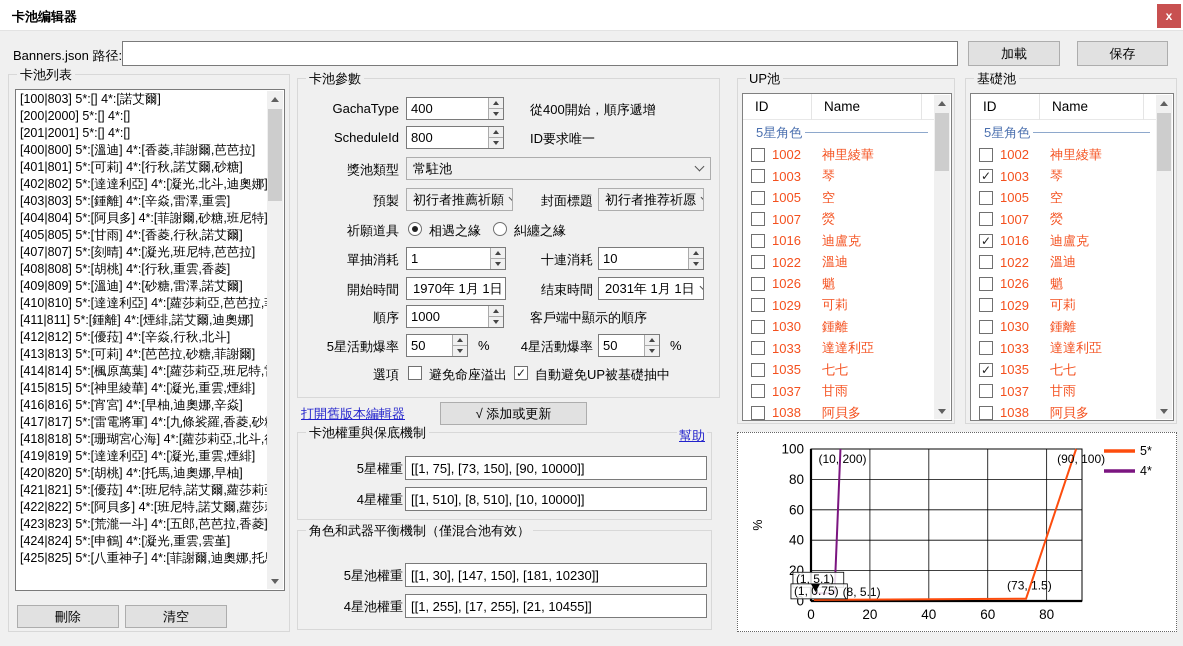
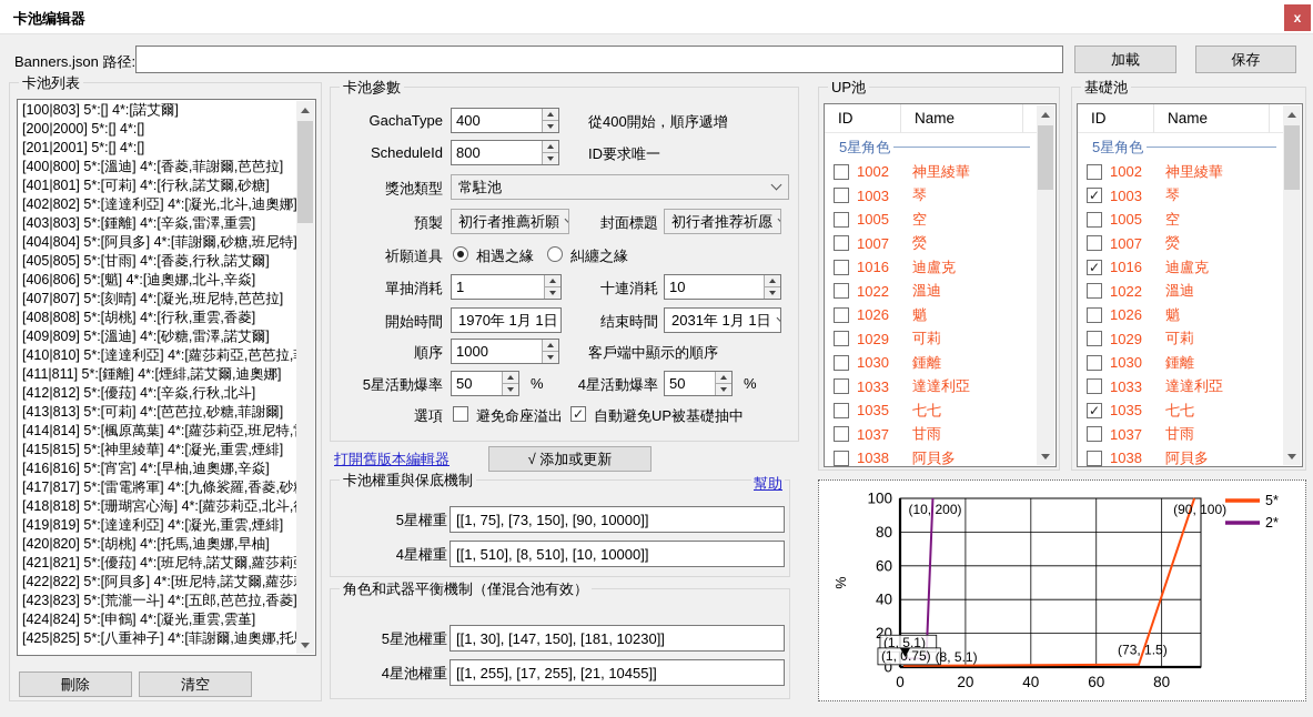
  卡池编辑器
  x
  Banners.json 路径:
  加載
  保存
  卡池列表
  [100|803] 5*:[] 4*:[諾艾爾]
  [200|2000] 5*:[] 4*:[]
  [201|2001] 5*:[] 4*:[]
  [400|800] 5*:[溫迪] 4*:[香菱,菲謝爾,芭芭拉]
  [401|801] 5*:[可莉] 4*:[行秋,諾艾爾,砂糖]
  [402|802] 5*:[達達利亞] 4*:[凝光,北斗,迪奧娜
  [403|803] 5*:[鍾離] 4*:[辛焱,雷澤,重雲]
  [404|804] 5*:[阿貝多] 4*:[菲謝爾,砂糖,班尼特
  [405|805] 5*:[甘雨] 4*:[香菱,行秋,諾艾爾]
+ [406|806] 5*:[魈] 4*:[迪奧娜,北斗,辛焱]
  [407|807] 5*:[刻晴] 4*:[凝光,班尼特,芭芭拉]
  [408|808] 5*:[胡桃] 4*:[行秋,重雲,香菱]
  [409|809] 5*:[溫迪] 4*:[砂糖,雷澤,諾艾爾]
  [410|810] 5*:[達達利亞] 4*:[蘿莎莉亞,芭芭拉,
  [411|811] 5*:[鍾離] 4*:[煙緋,諾艾爾,迪奧娜]
  [412|812] 5*:[優菈] 4*:[辛焱,行秋,北斗]
  [413|813] 5*:[可莉] 4*:[芭芭拉,砂糖,菲謝爾]
  [414|814] 5*:[楓原萬葉] 4*:[蘿莎莉亞,班尼特,
  [415|815] 5*:[神里綾華] 4*:[凝光,重雲,煙緋]
  [416|816] 5*:[宵宮] 4*:[早柚,迪奧娜,辛焱]
  [417|817] 5*:[雷電將軍] 4*:[九條裟羅,香菱,砂
  [418|818] 5*:[珊瑚宮心海] 4*:[蘿莎莉亞,北斗,
  [419|819] 5*:[達達利亞] 4*:[凝光,重雲,煙緋]
  [420|820] 5*:[胡桃] 4*:[托馬,迪奧娜,早柚]
  [421|821] 5*:[優菈] 4*:[班尼特,諾艾爾,蘿莎莉
  [422|822] 5*:[阿貝多] 4*:[班尼特,諾艾爾,蘿莎
  [423|823] 5*:[荒瀧一斗] 4*:[五郎,芭芭拉,香菱
  [424|824] 5*:[申鶴] 4*:[凝光,重雲,雲堇]
  [425|825] 5*:[八重神子] 4*:[菲謝爾,迪奧娜,托
  刪除
  清空
  卡池參數
  GachaType
  400
  從400開始，順序遞增
  ScheduleId
  800
  ID要求唯一
  獎池類型
  常駐池
  預製
  初行者推薦祈願
  封面標題
  初行者推荐祈愿
  祈願道具
  相遇之緣
  糾纏之緣
  單抽消耗
  1
  十連消耗
  10
  開始時間
  1970年 1月 1日
  结束時間
  2031年 1月 1日
  順序
  1000
  客戶端中顯示的順序
  5星活動爆率
  50
  %
  4星活動爆率
  50
  %
  選項
  避免命座溢出
  自動避免UP被基礎抽中
  打開舊版本編輯器
  √ 添加或更新
  卡池權重與保底機制
  幫助
  5星權重
  [[1, 75], [73, 150], [90, 10000]]
  4星權重
  [[1, 510], [8, 510], [10, 10000]]
  角色和武器平衡機制（僅混合池有效）
  5星池權重
  [[1, 30], [147, 150], [181, 10230]]
  4星池權重
  [[1, 255], [17, 255], [21, 10455]]
  UP池
  ID
  Name
  5星角色
  1002
  神里綾華
  1003
  琴
  1005
  空
  1007
  熒
  1016
  迪盧克
  1022
  溫迪
  1026
  魈
  1029
  可莉
  1030
  鍾離
  1033
  達達利亞
  1035
  七七
  1037
  甘雨
  1038
  阿貝多
  基礎池
  ID
  Name
  5星角色
  1002
  神里綾華
  1003
  琴
  1005
  空
  1007
  熒
  1016
  迪盧克
  1022
  溫迪
  1026
  魈
  1029
  可莉
  1030
  鍾離
  1033
  達達利亞
  1035
  七七
  1037
  甘雨
  1038
  阿貝多
  0
  20
  40
  60
  80
  0
  20
  40
  60
  80
  100
  (10, 200)
  (90, 100)
  (1, 5.1)
  (1, 0.75)
  (8, 5.1)
  (73, 1.5)
  5*
- 4*
+ 2*
